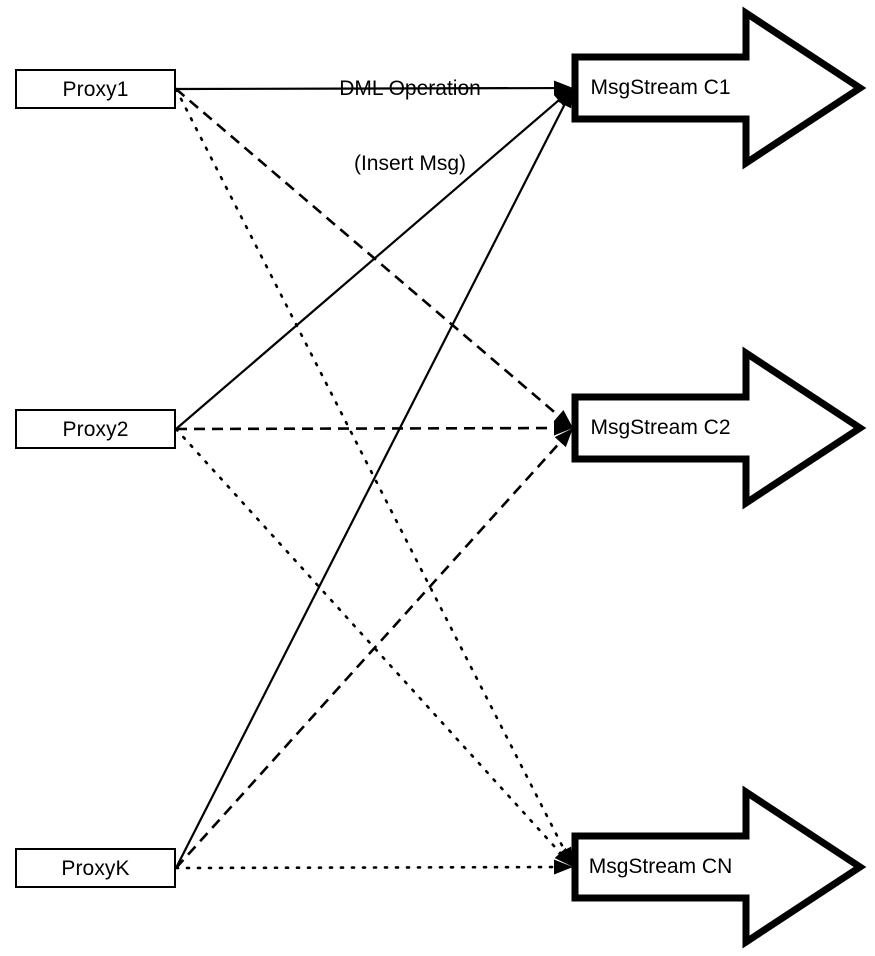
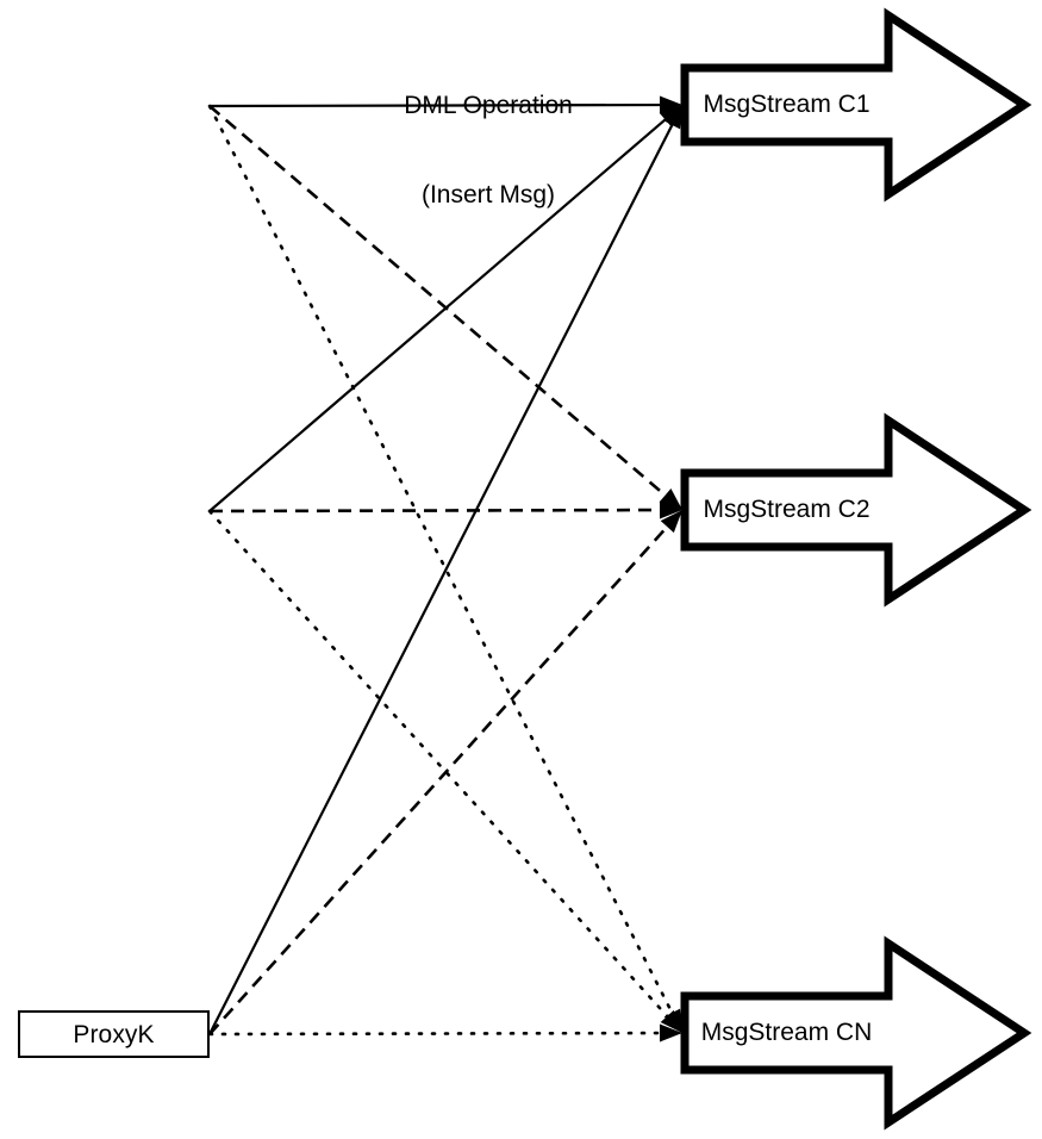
- Proxy1
- Proxy2
  ProxyK
  MsgStream C1
  MsgStream C2
  MsgStream CN
  DML Operation
  (Insert Msg)
